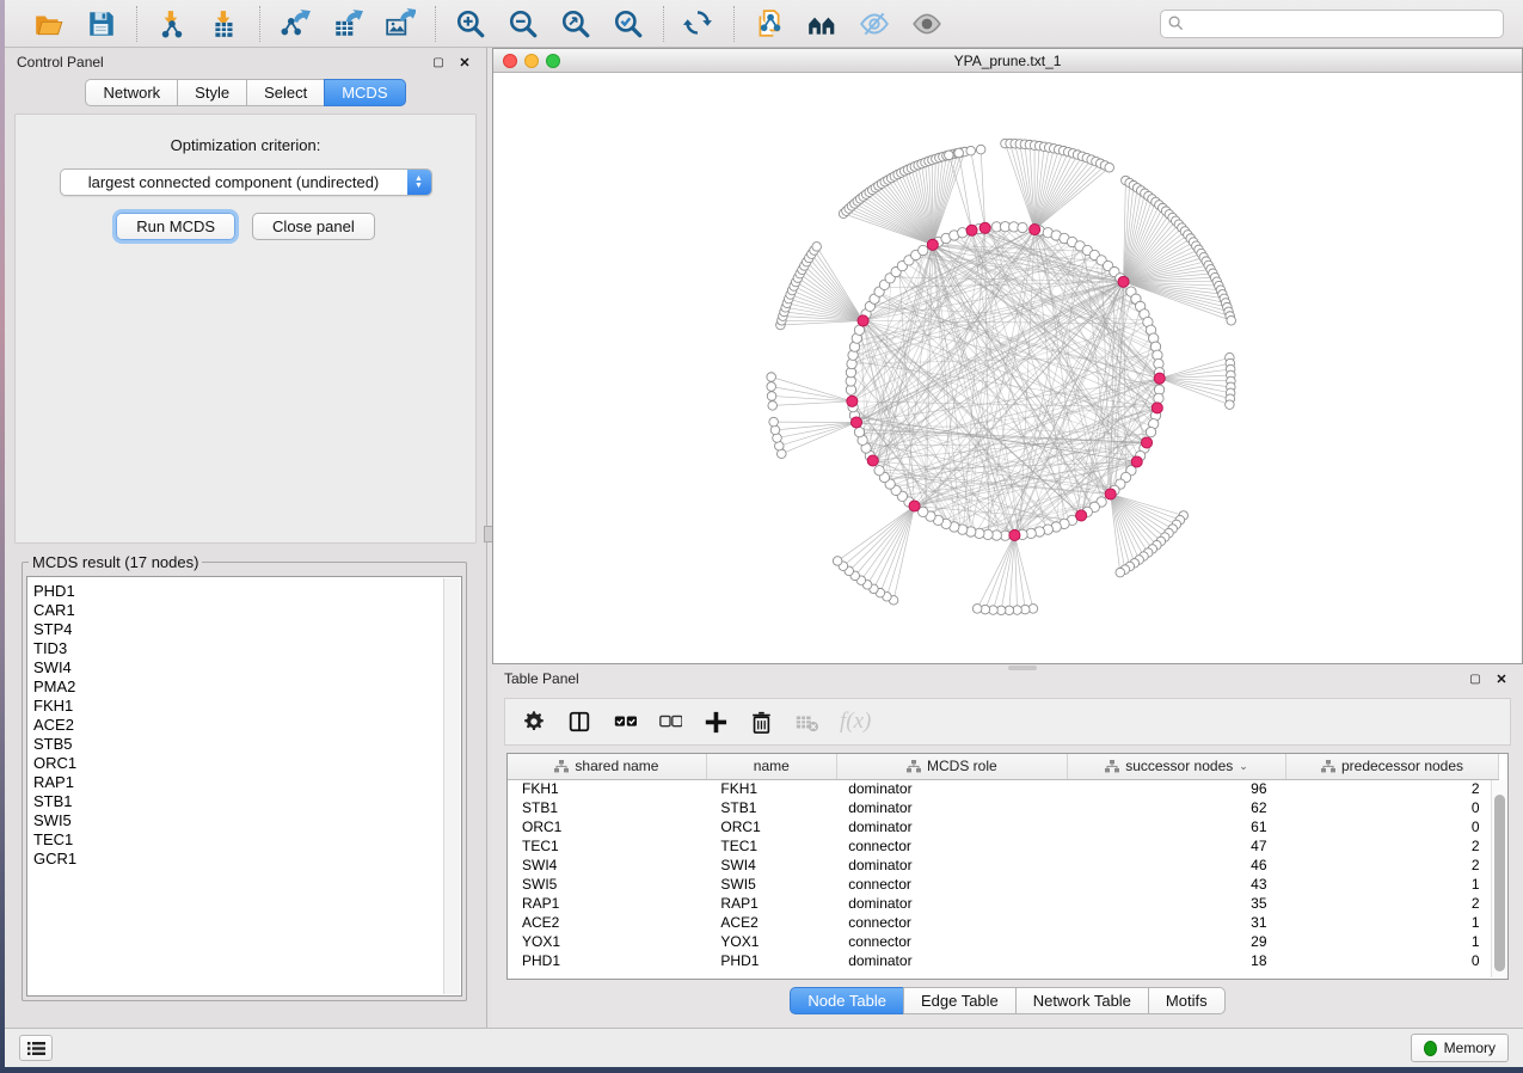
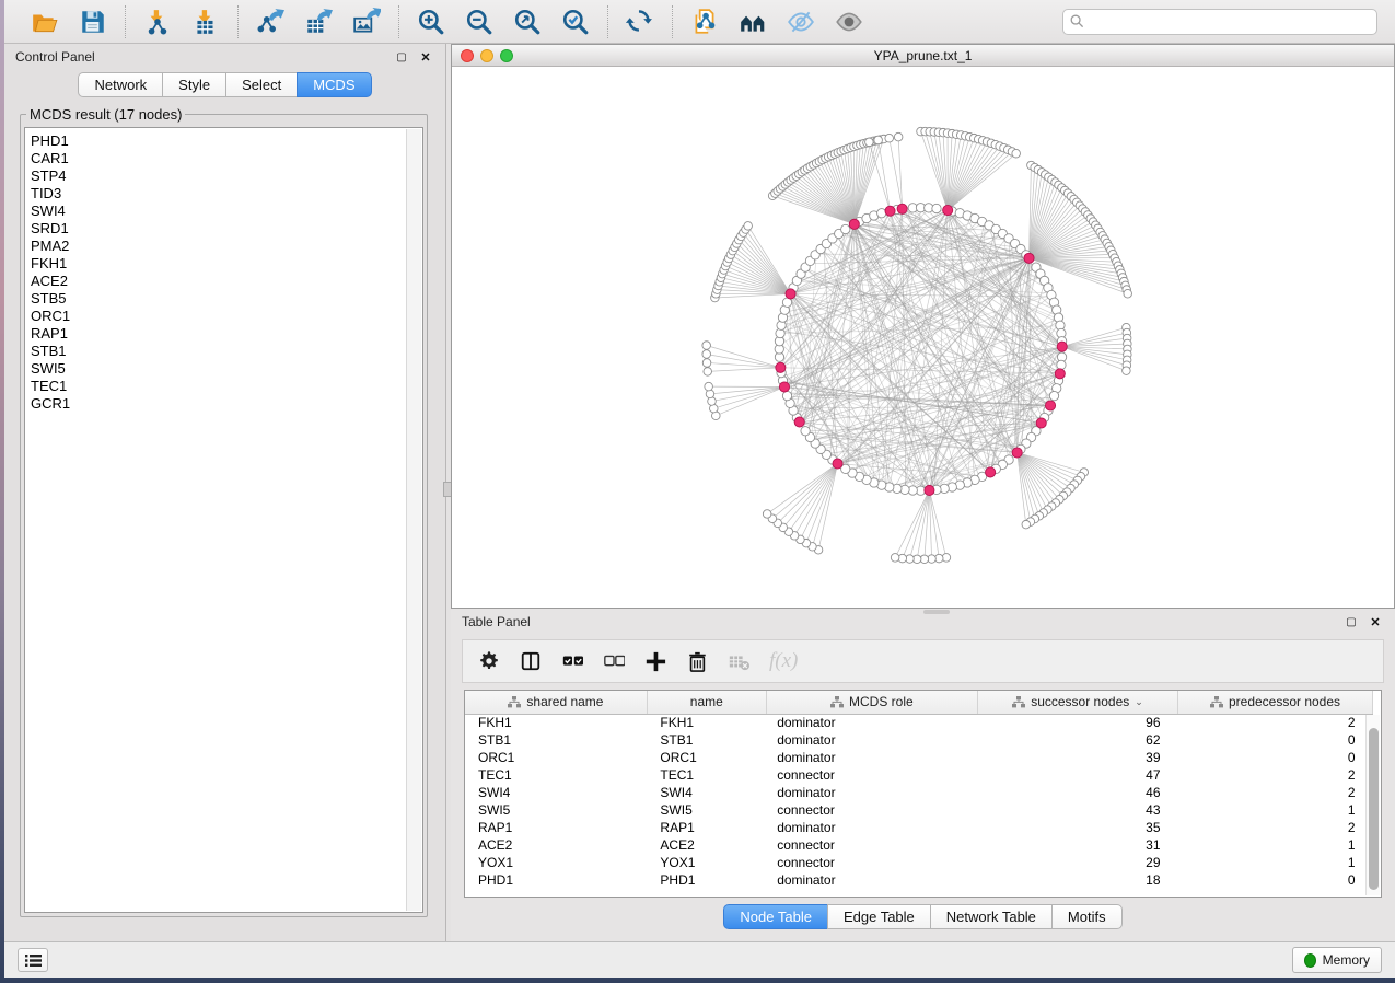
  Control Panel
  ▢
  ✕
  Network
  Style
  Select
  MCDS
- Optimization criterion:
- largest connected component (undirected)
- Run MCDS
- Close panel
  MCDS result (17 nodes)
  PHD1
  CAR1
  STP4
  TID3
  SWI4
+ SRD1
  PMA2
  FKH1
  ACE2
  STB5
  ORC1
  RAP1
  STB1
  SWI5
  TEC1
  GCR1
  YPA_prune.txt_1
  Table Panel
  ▢
  ✕
  f(x)
  shared name	name	MCDS role	successor nodes ⌄	predecessor nodes
  FKH1	FKH1	dominator	96	2
  STB1	STB1	dominator	62	0
- ORC1	ORC1	dominator	61	0
+ ORC1	ORC1	dominator	39	0
  TEC1	TEC1	connector	47	2
  SWI4	SWI4	dominator	46	2
  SWI5	SWI5	connector	43	1
  RAP1	RAP1	dominator	35	2
  ACE2	ACE2	connector	31	1
  YOX1	YOX1	connector	29	1
  PHD1	PHD1	dominator	18	0
  Node Table
  Edge Table
  Network Table
  Motifs
  Memory
